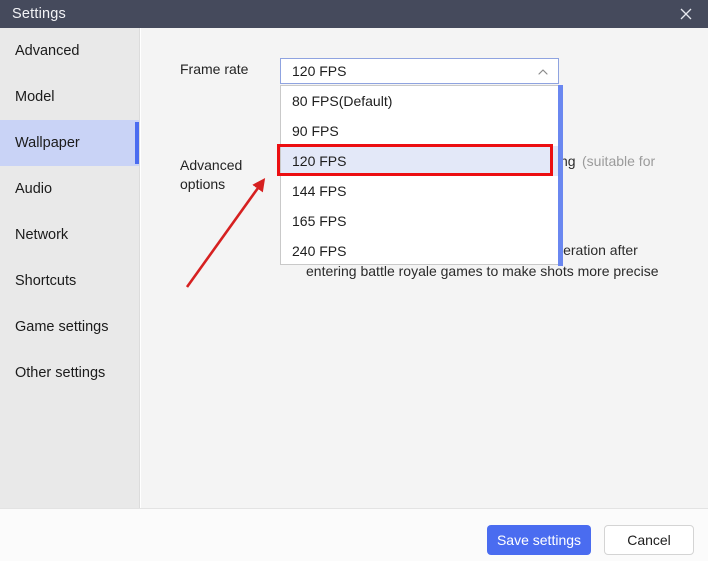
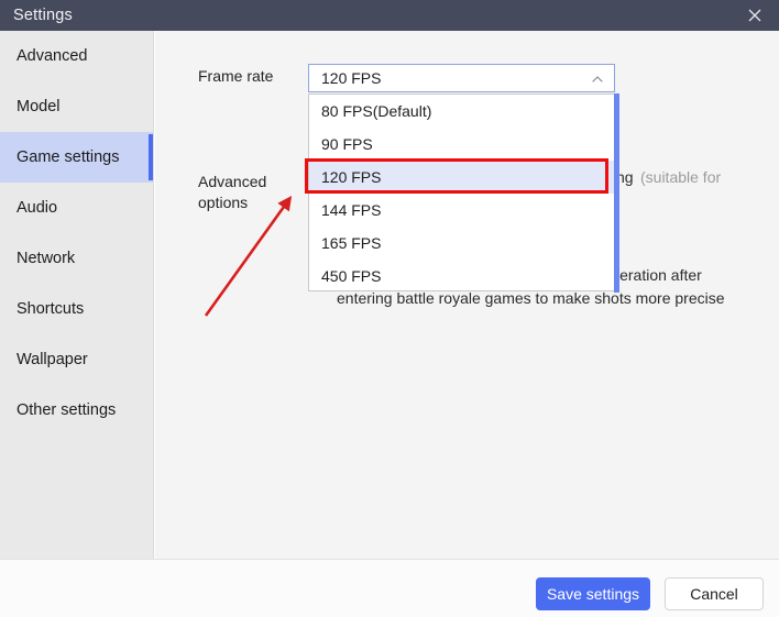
  Settings
  Advanced
  Model
- Wallpaper
+ Game settings
  Audio
  Network
  Shortcuts
- Game settings
+ Wallpaper
  Other settings
  Frame rate
  Advanced options
  ng
  (suitable for
  eration after
  entering battle royale games to make shots more precise
  120 FPS
  80 FPS(Default)
  90 FPS
  120 FPS
  144 FPS
  165 FPS
- 240 FPS
+ 450 FPS
  Save settings
  Cancel
